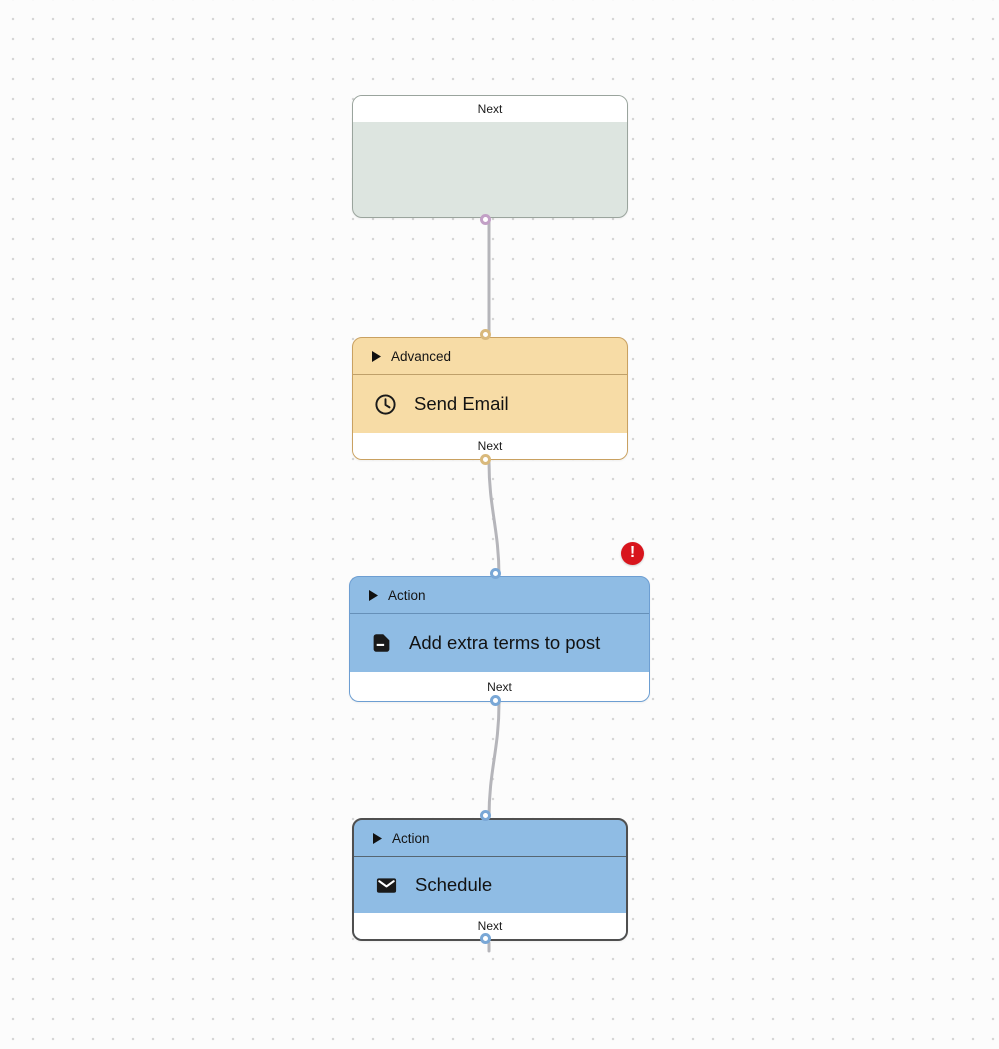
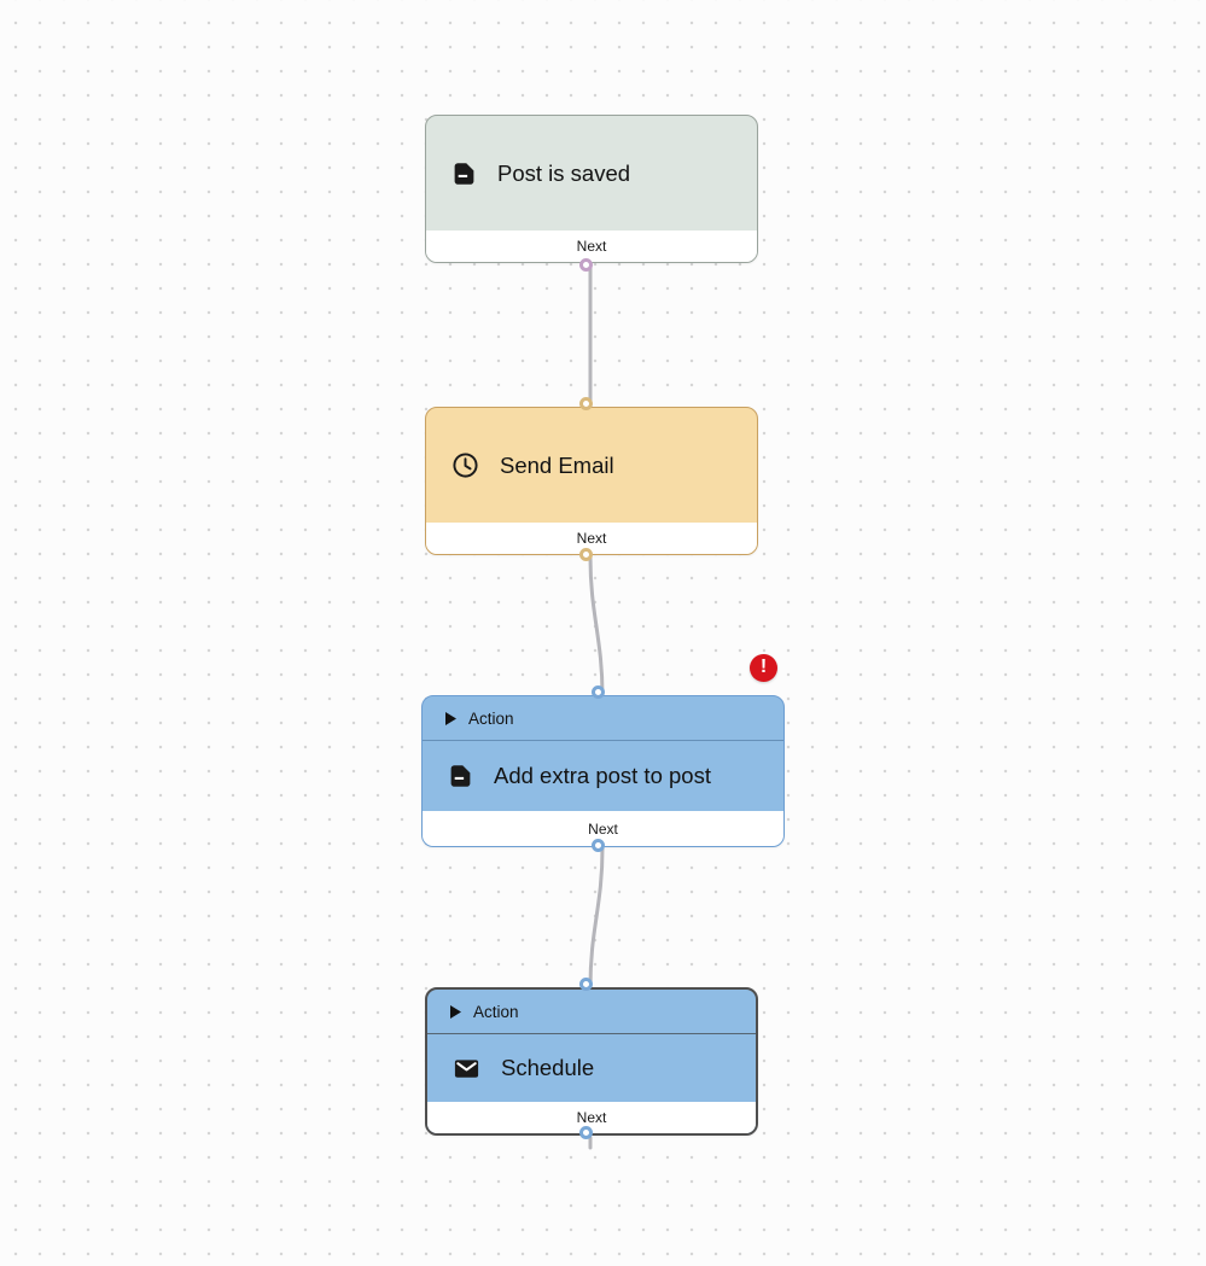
+ Post is saved
  Next
- Advanced
  Send Email
  Next
  Action
- Add extra terms to post
+ Add extra post to post
  Next
  Action
  Schedule
  Next
  !
